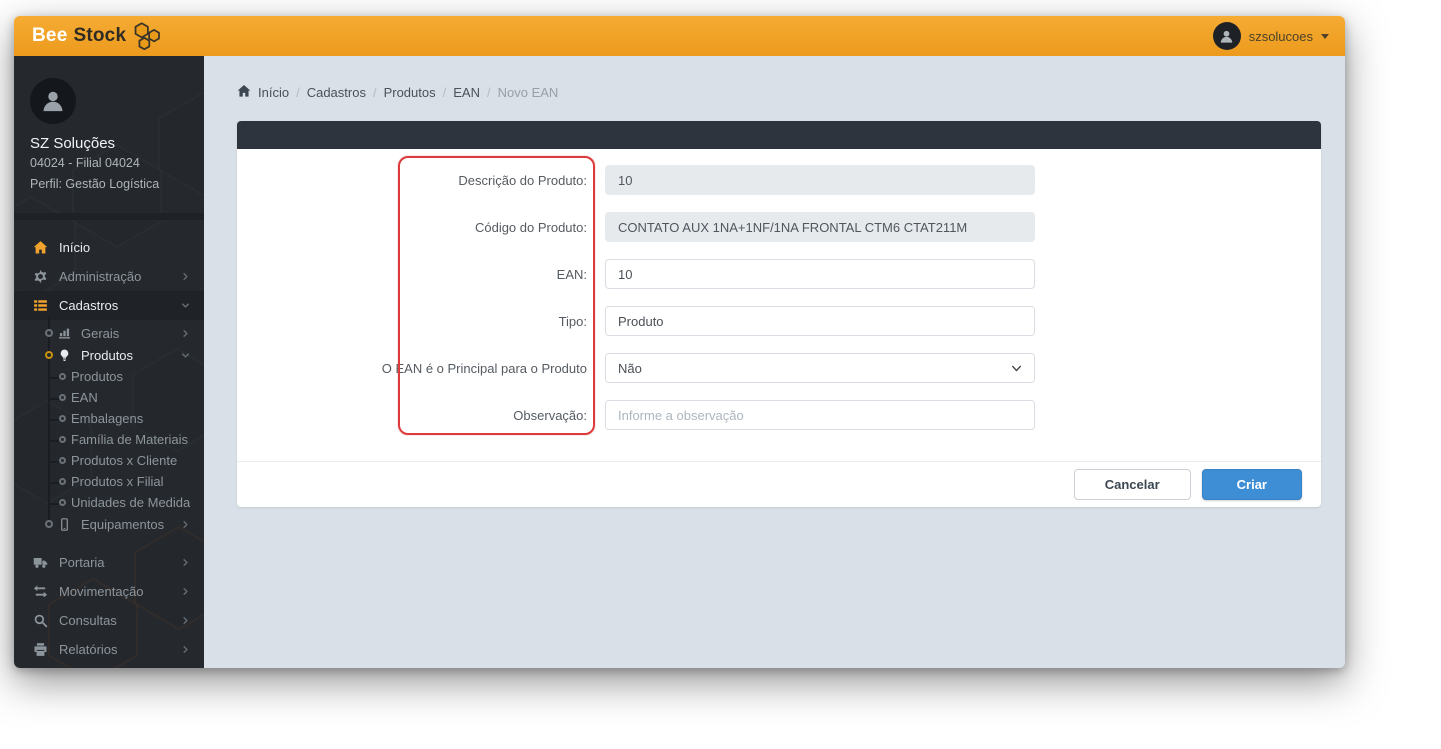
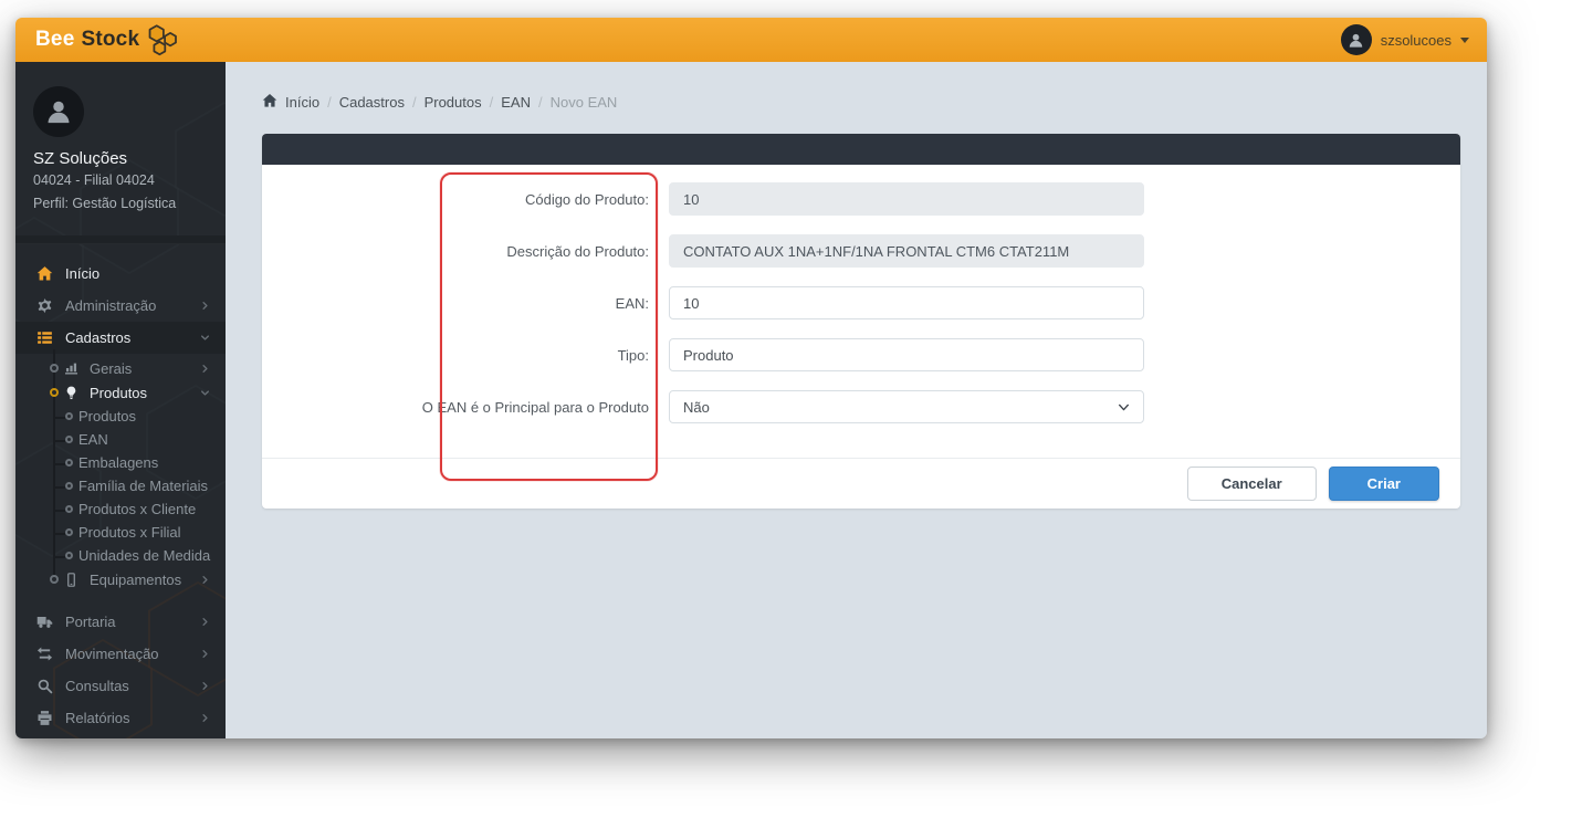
  Bee
  Stock
  szsolucoes
  SZ Soluções
  04024 - Filial 04024
  Perfil: Gestão Logística
  Início
  Administração
  Cadastros
  Gerais
  Produtos
  Produtos
  EAN
  Embalagens
  Família de Materiais
  Produtos x Cliente
  Produtos x Filial
  Unidades de Medida
  Equipamentos
  Portaria
  Movimentação
  Consultas
  Relatórios
  Início
  /
  Cadastros
  /
  Produtos
  /
  EAN
  /
  Novo EAN
- Descrição do Produto:
+ Código do Produto:
  10
- Código do Produto:
+ Descrição do Produto:
  CONTATO AUX 1NA+1NF/1NA FRONTAL CTM6 CTAT211M
  EAN:
  10
  Tipo:
  Produto
  O EAN é o Principal para o Produto
  Não
- Observação:
- Informe a observação
  Cancelar
  Criar
